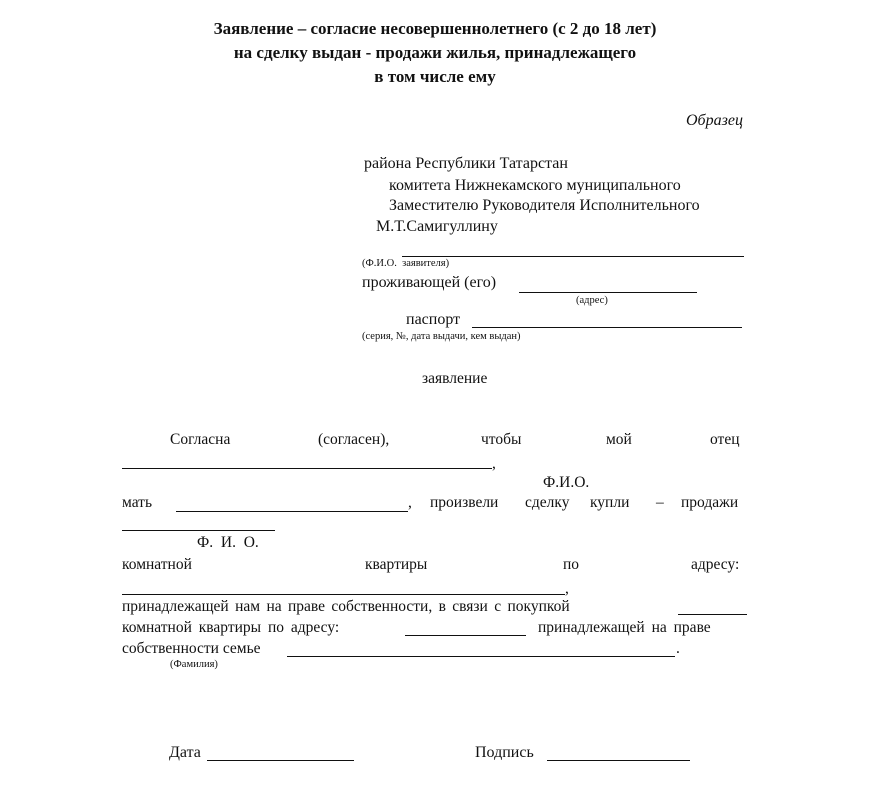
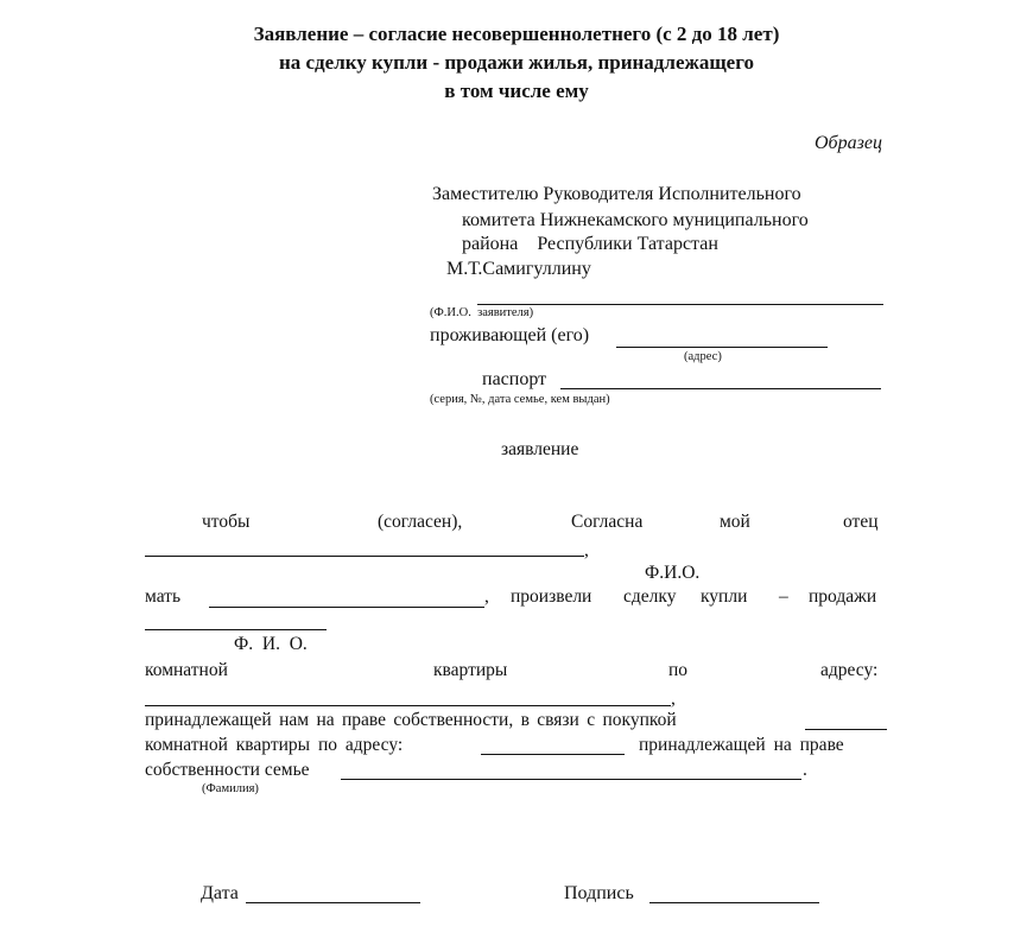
  Заявление – согласие несовершеннолетнего (с 2 до 18 лет)
- на сделку выдан - продажи жилья, принадлежащего
+ на сделку купли - продажи жилья, принадлежащего
  в том числе ему
  Образец
- района Республики Татарстан
+ Заместителю Руководителя Исполнительного
  комитета Нижнекамского муниципального
- Заместителю Руководителя Исполнительного
+ района Республики Татарстан
  М.Т.Самигуллину
  (Ф.И.О. заявителя)
  проживающей (его)
  (адрес)
  паспорт
- (серия, №, дата выдачи, кем выдан)
+ (серия, №, дата семье, кем выдан)
  заявление
- Согласна
+ чтобы
  (согласен),
- чтобы
+ Согласна
  мой
  отец
  ,
  Ф.И.О.
  мать
  ,
  произвели
  сделку
  купли
  –
  продажи
  Ф. И. О.
  комнатной
  квартиры
  по
  адресу:
  ,
  принадлежащей нам на праве собственности, в связи с покупкой
  комнатной квартиры по адресу:
  принадлежащей на праве
  собственности семье
  .
  (Фамилия)
  Дата
  Подпись
